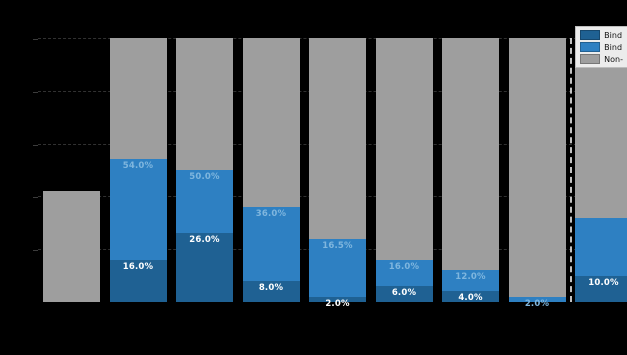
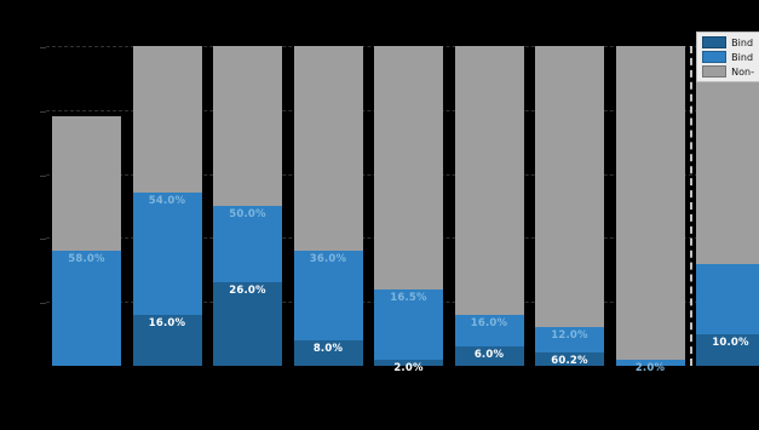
+ 58.0%
  16.0%
  54.0%
  26.0%
  50.0%
  8.0%
  36.0%
  2.0%
  16.5%
  6.0%
  16.0%
- 4.0%
+ 60.2%
  12.0%
  2.0%
  10.0%
  Bind
  Bind
  Non-
